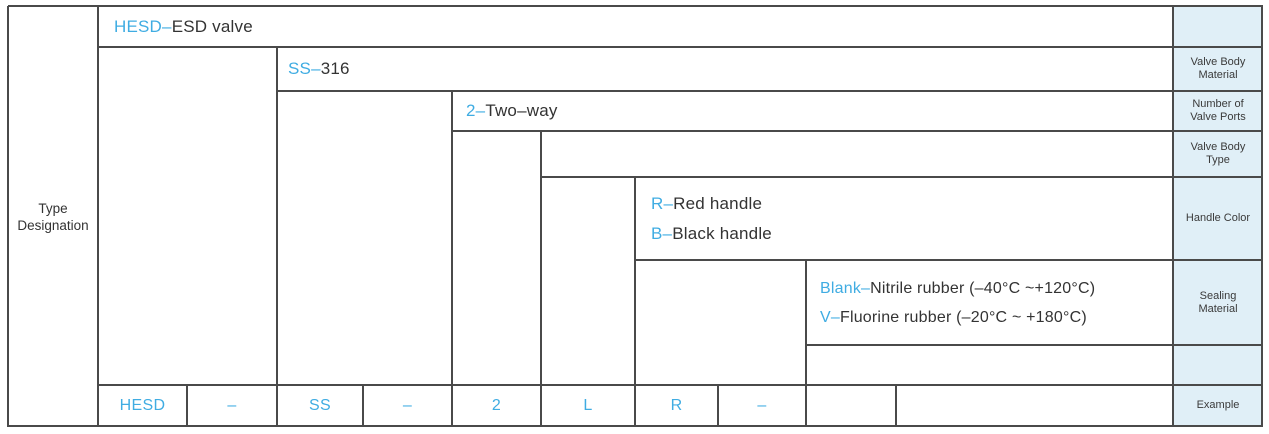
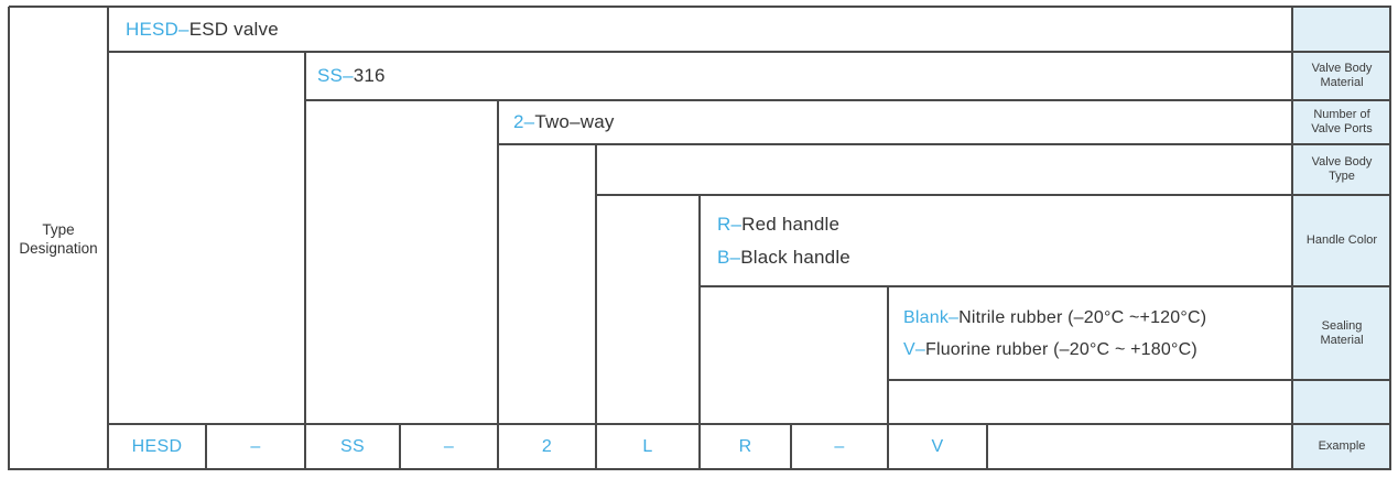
  HESD–
  ESD valve
  SS–
  316
  2–
  Two–way
  R–Red handle
  B–Black handle
- Blank–Nitrile rubber (–40°C ~+120°C)
+ Blank–Nitrile rubber (–20°C ~+120°C)
  V–Fluorine rubber (–20°C ~ +180°C)
  HESD
  –
  SS
  –
  2
  L
  R
  –
+ V
  Valve Body Material
  Number of Valve Ports
  Valve Body Type
  Handle Color
  Sealing Material
  Example
  Type
  Designation
